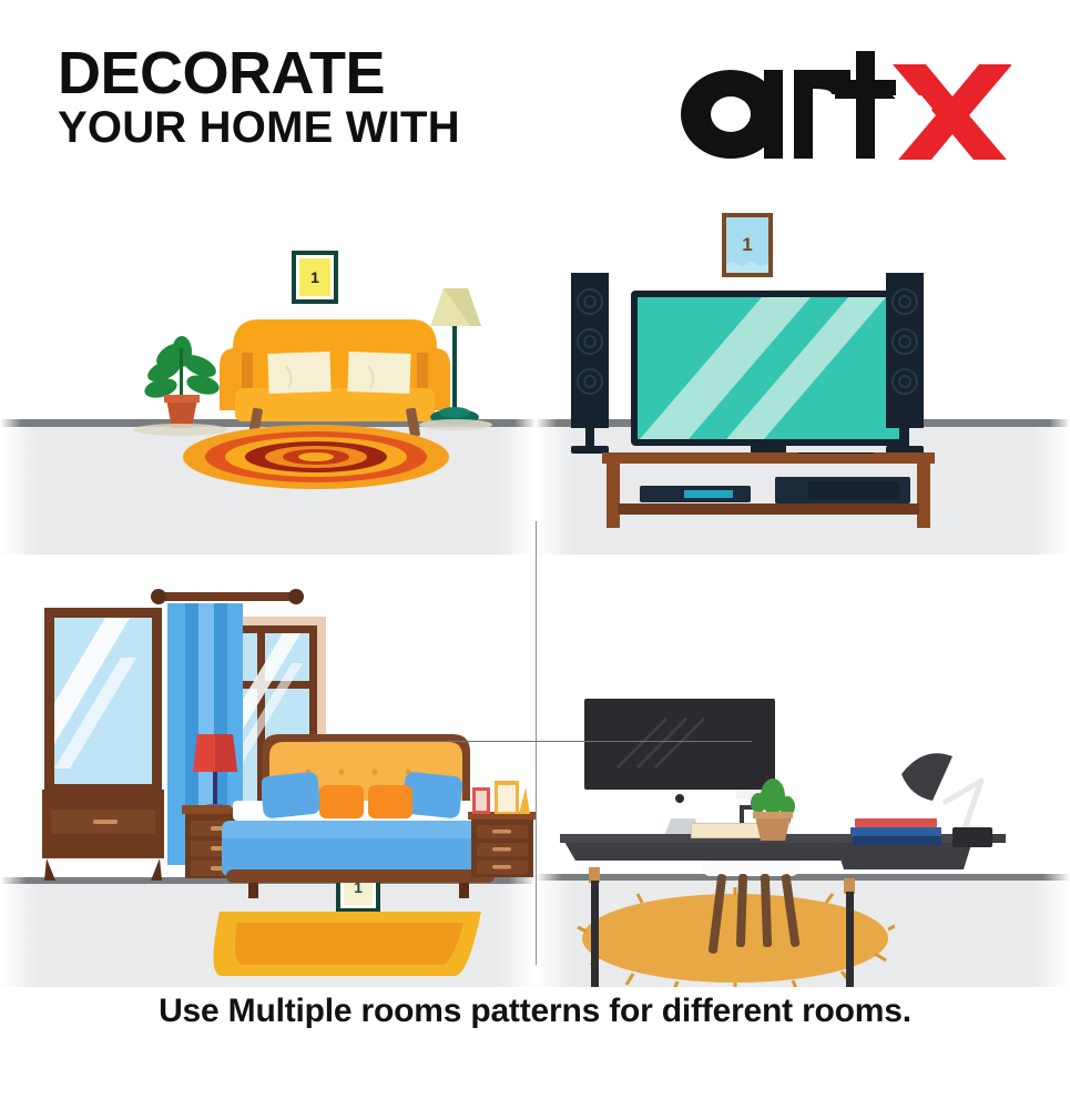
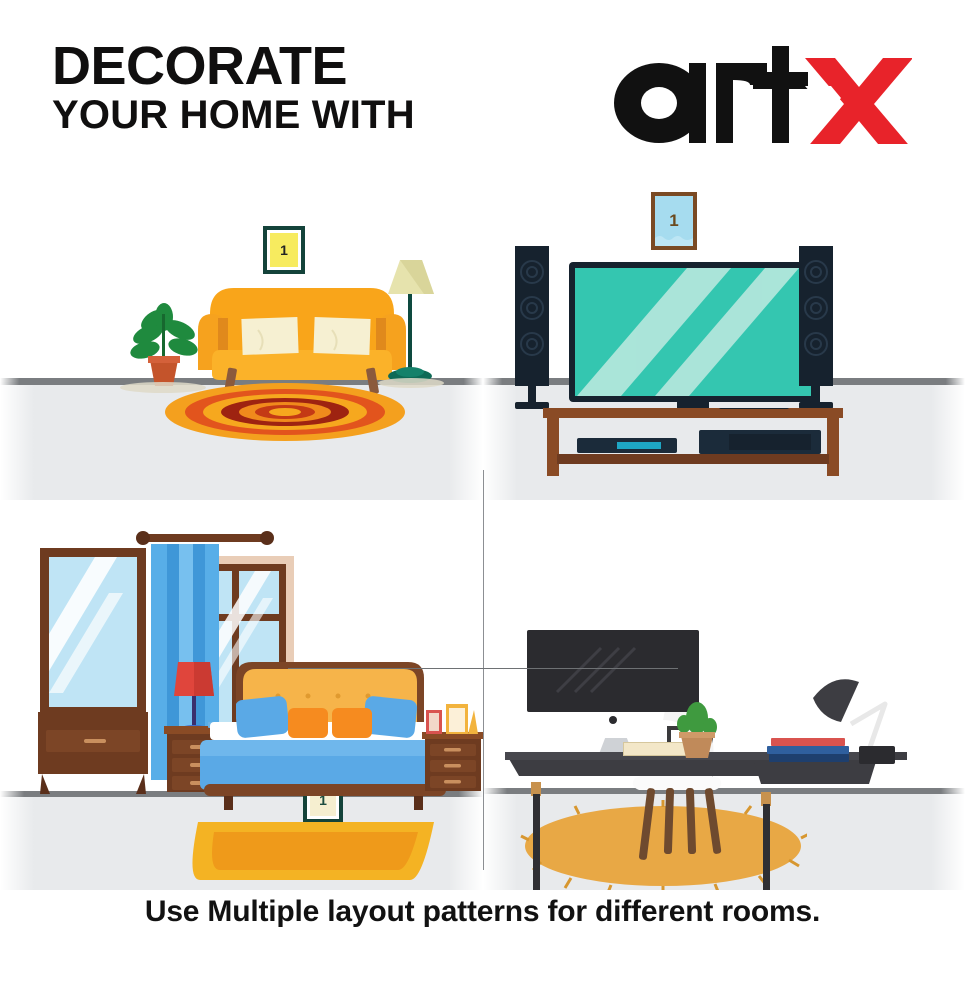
  DECORATE
  YOUR HOME WITH
  1
  1
  1
- Use Multiple rooms patterns for different rooms.
+ Use Multiple layout patterns for different rooms.
